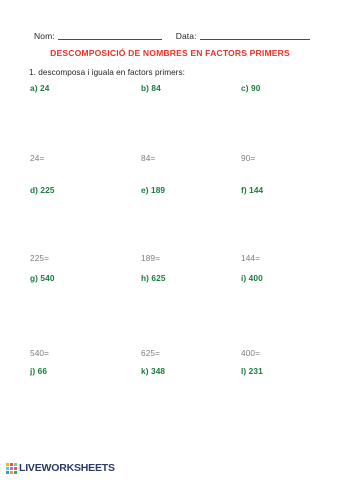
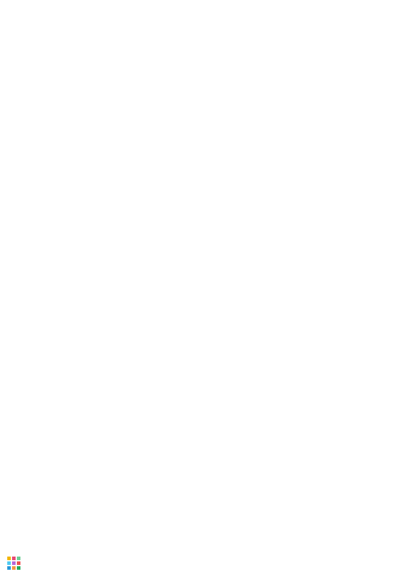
- Nom:
- Data:
- DESCOMPOSICIÓ DE NOMBRES EN FACTORS PRIMERS
- 1. descomposa i iguala en factors primers:
- a) 24
- b) 84
- c) 90
- 24=
- 84=
- 90=
- d) 225
- e) 189
- f) 144
- 225=
- 189=
- 144=
- g) 540
- h) 625
- i) 400
- 540=
- 625=
- 400=
- j) 66
- k) 348
- l) 231
- LIVEWORKSHEETS
